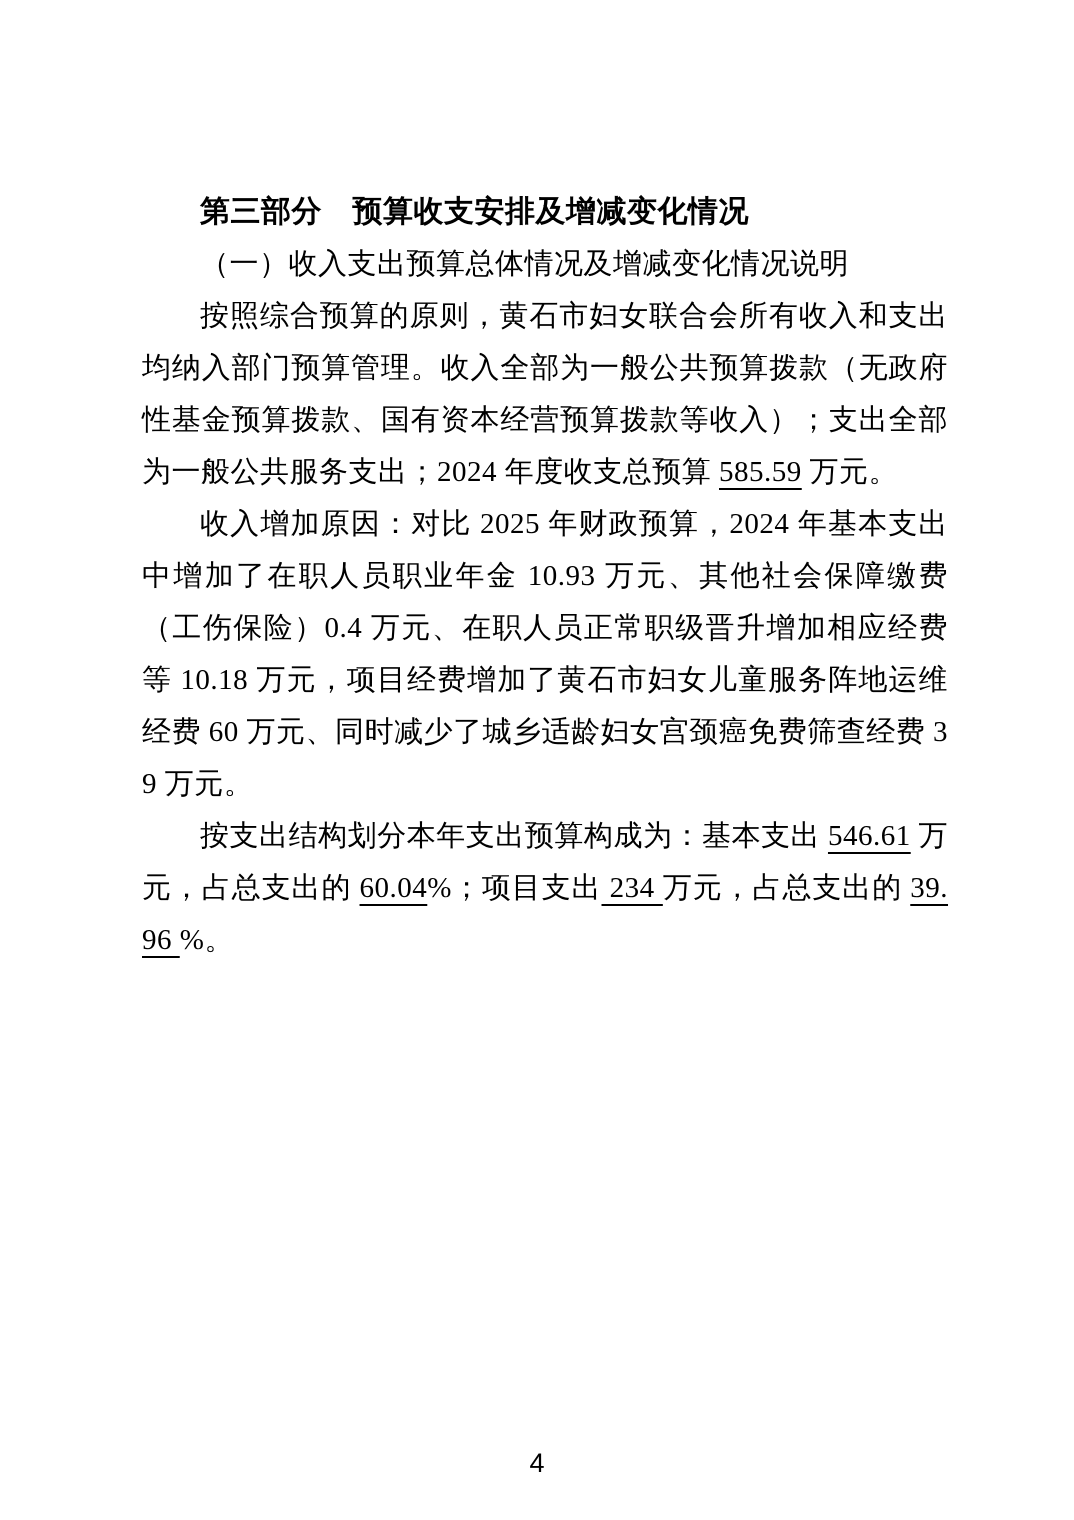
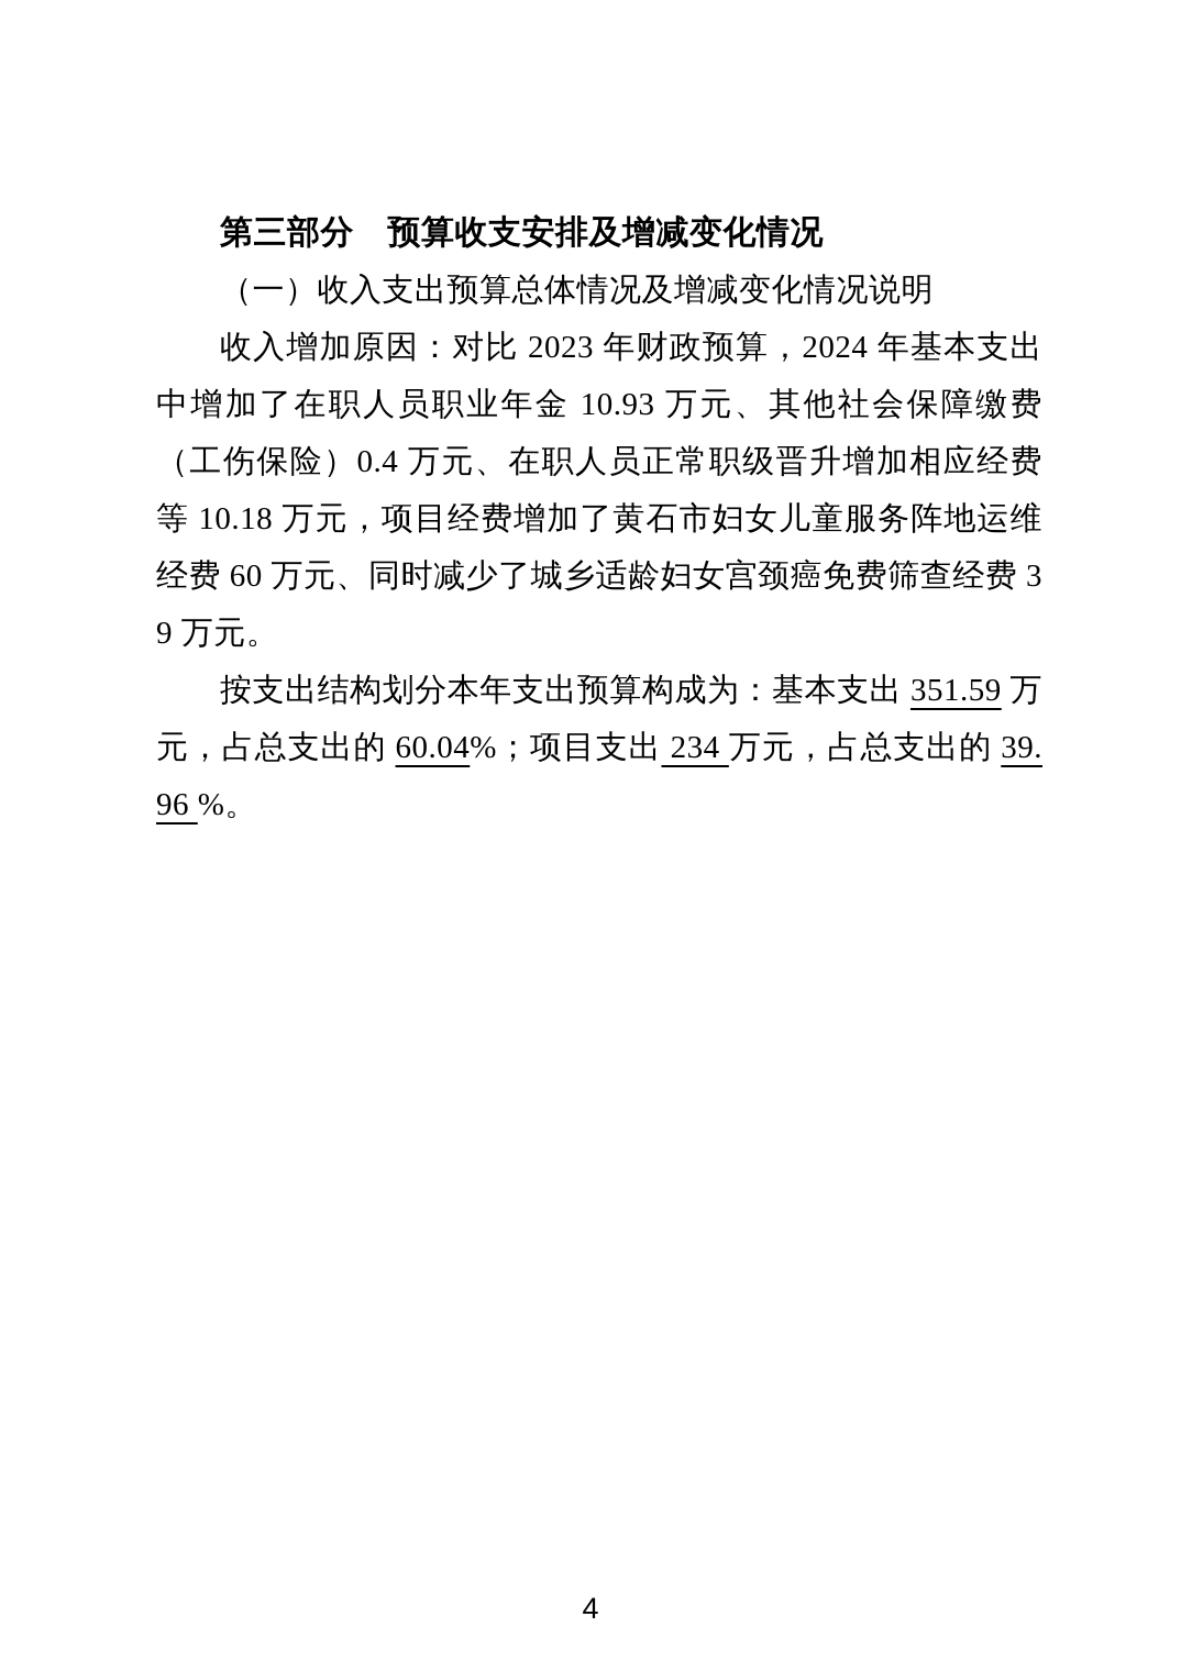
  第三部分 预算收支安排及增减变化情况
  （一）收入支出预算总体情况及增减变化情况说明
- 按照综合预算的原则，黄石市妇女联合会所有收入和支出均纳入部门预算管理。收入全部为一般公共预算拨款（无政府性基金预算拨款、国有资本经营预算拨款等收入）；支出全部为一般公共服务支出；2024 年度收支总预算 585.59 万元。
- 收入增加原因：对比 2025 年财政预算，2024 年基本支出中增加了在职人员职业年金 10.93 万元、其他社会保障缴费（工伤保险）0.4 万元、在职人员正常职级晋升增加相应经费等 10.18 万元，项目经费增加了黄石市妇女儿童服务阵地运维经费 60 万元、同时减少了城乡适龄妇女宫颈癌免费筛查经费 39 万元。
+ 收入增加原因：对比 2023 年财政预算，2024 年基本支出中增加了在职人员职业年金 10.93 万元、其他社会保障缴费（工伤保险）0.4 万元、在职人员正常职级晋升增加相应经费等 10.18 万元，项目经费增加了黄石市妇女儿童服务阵地运维经费 60 万元、同时减少了城乡适龄妇女宫颈癌免费筛查经费 39 万元。
- 按支出结构划分本年支出预算构成为：基本支出 546.61 万元，占总支出的 60.04%；项目支出 234 万元，占总支出的 39.96 %。
+ 按支出结构划分本年支出预算构成为：基本支出 351.59 万元，占总支出的 60.04%；项目支出 234 万元，占总支出的 39.96 %。
  4
